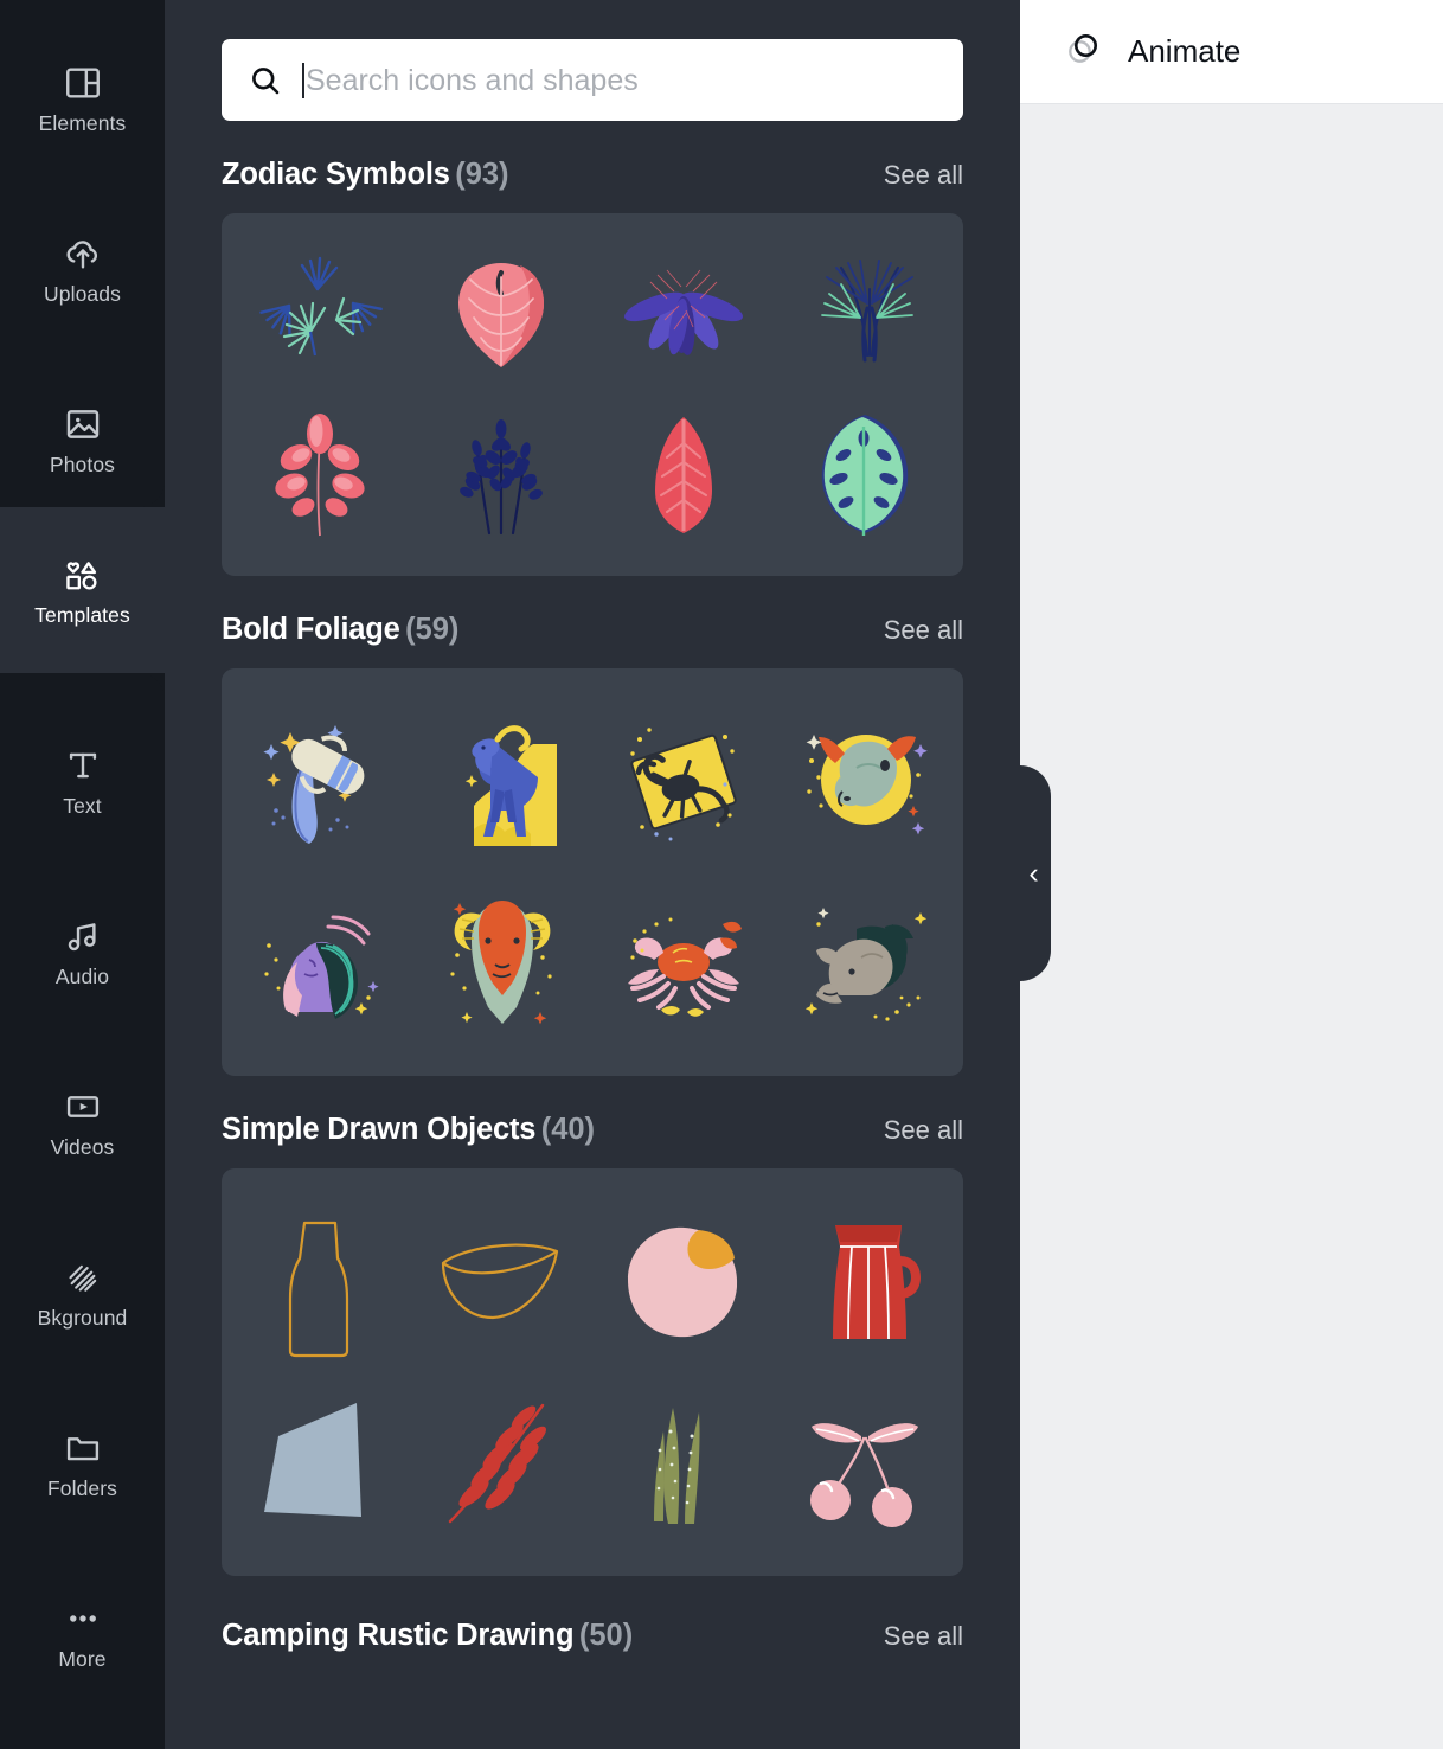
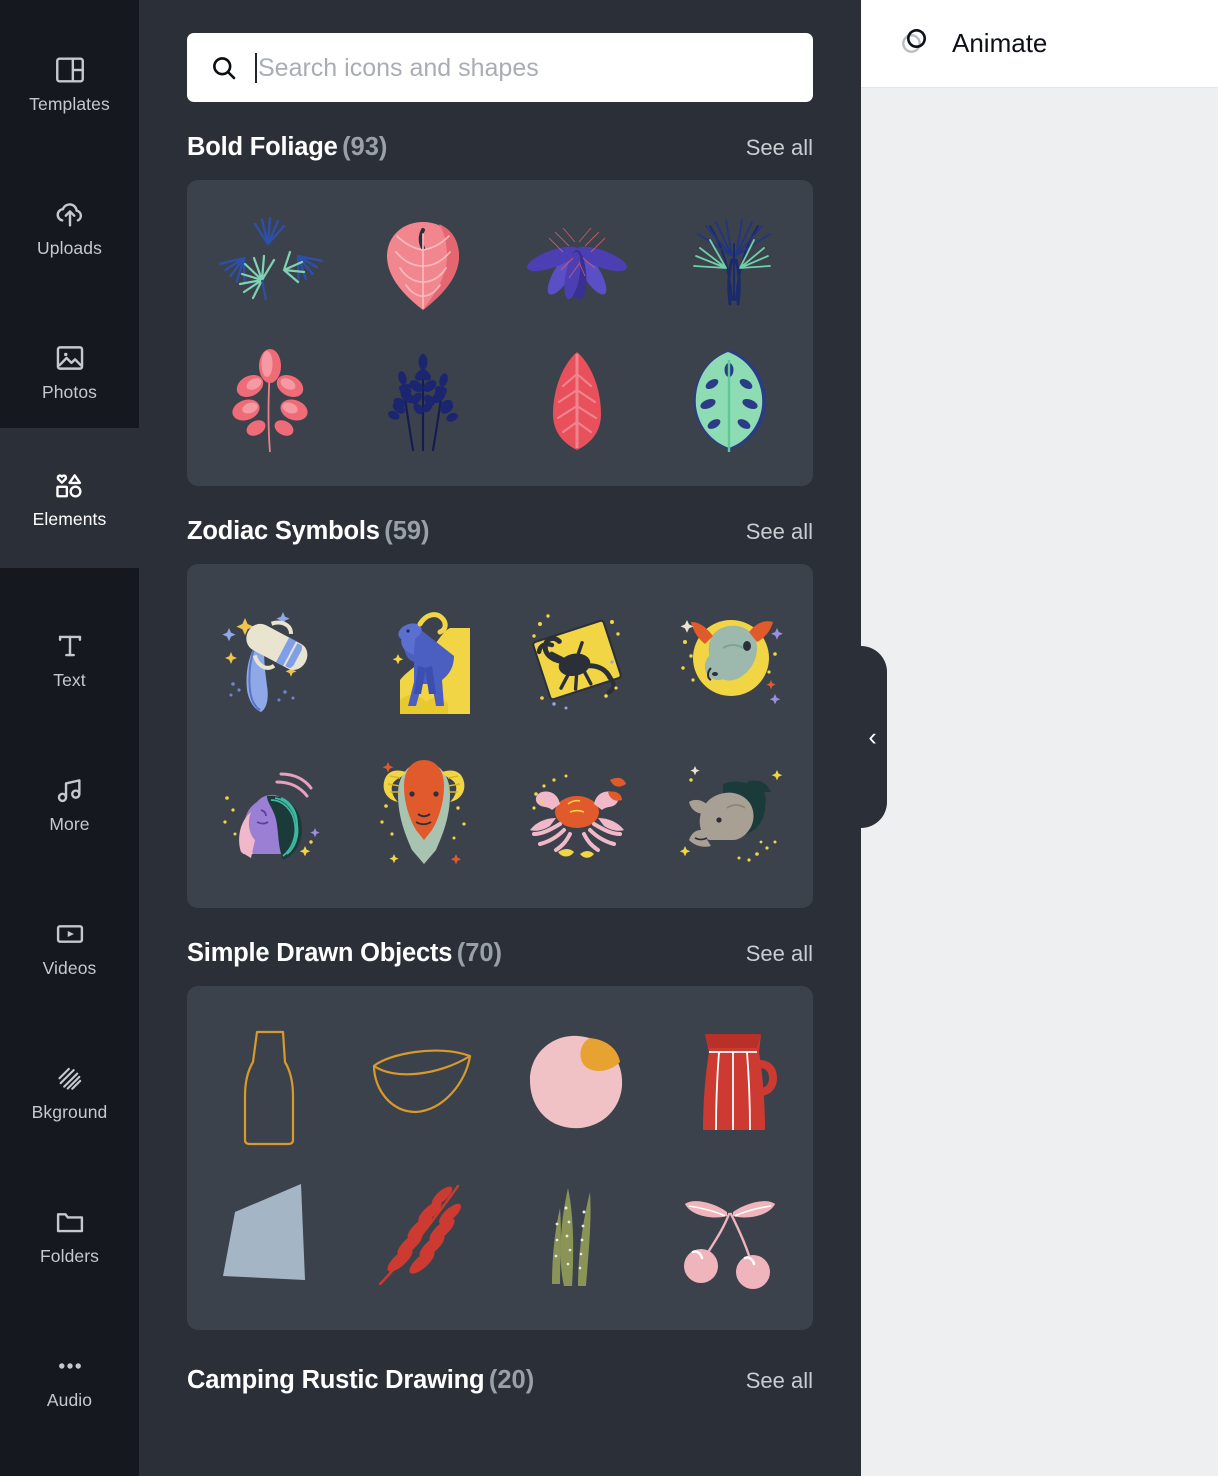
- Elements
+ Templates
  Uploads
  Photos
- Templates
+ Elements
  Text
- Audio
+ More
  Videos
  Bkground
  Folders
- More
+ Audio
  Search icons and shapes
- Zodiac Symbols (93)
+ Bold Foliage (93)
  See all
- Bold Foliage (59)
+ Zodiac Symbols (59)
  See all
- Simple Drawn Objects (40)
+ Simple Drawn Objects (70)
  See all
- Camping Rustic Drawing (50)
+ Camping Rustic Drawing (20)
  See all
  ‹
  Animate
